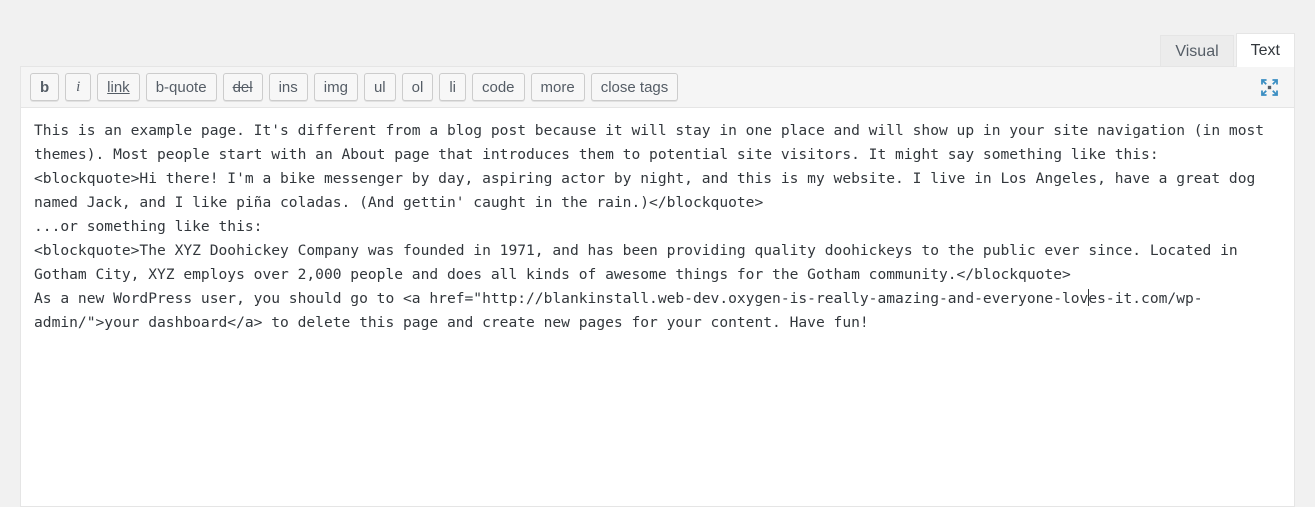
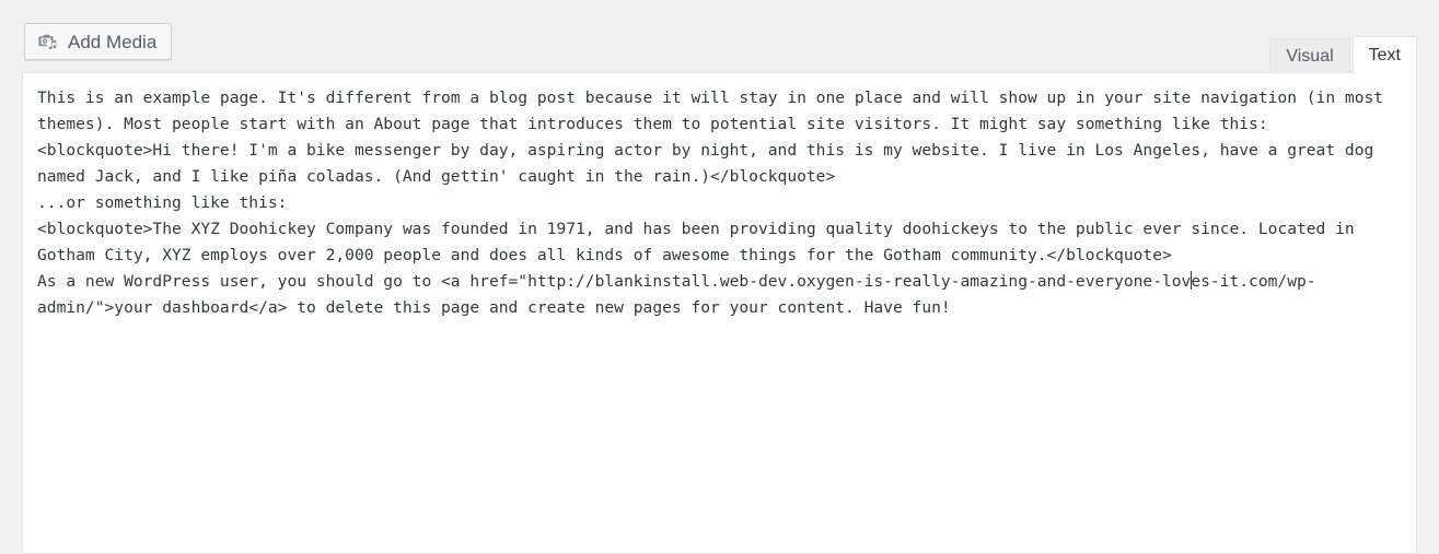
+ Add Media
  Visual
  Text
- b
- i
- link
- b-quote
- del
- ins
- img
- ul
- ol
- li
- code
- more
- close tags
  This is an example page. It's different from a blog post because it will stay in one place and will show up in your site navigation (in most themes). Most people start with an About page that introduces them to potential site visitors. It might say something like this:
  <blockquote>Hi there! I'm a bike messenger by day, aspiring actor by night, and this is my website. I live in Los Angeles, have a great dog named Jack, and I like piña coladas. (And gettin' caught in the rain.)</blockquote>
  ...or something like this:
  <blockquote>The XYZ Doohickey Company was founded in 1971, and has been providing quality doohickeys to the public ever since. Located in Gotham City, XYZ employs over 2,000 people and does all kinds of awesome things for the Gotham community.</blockquote>
  As a new WordPress user, you should go to <a href="http://blankinstall.web-dev.oxygen-is-really-amazing-and-everyone-loves-it.com/wp-admin/">your dashboard</a> to delete this page and create new pages for your content. Have fun!
